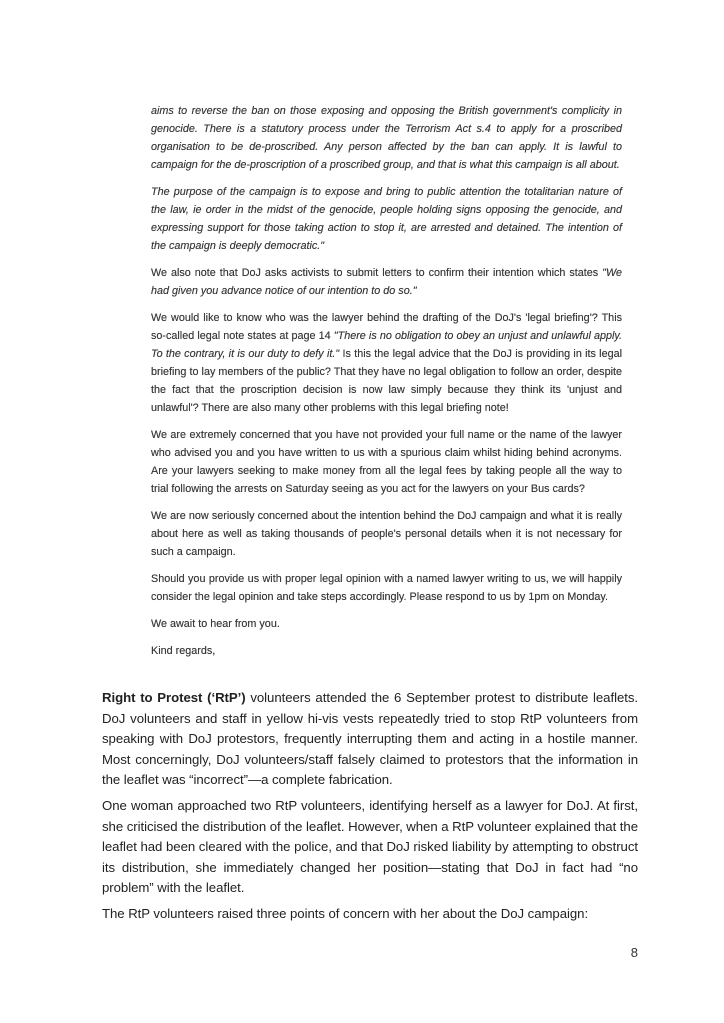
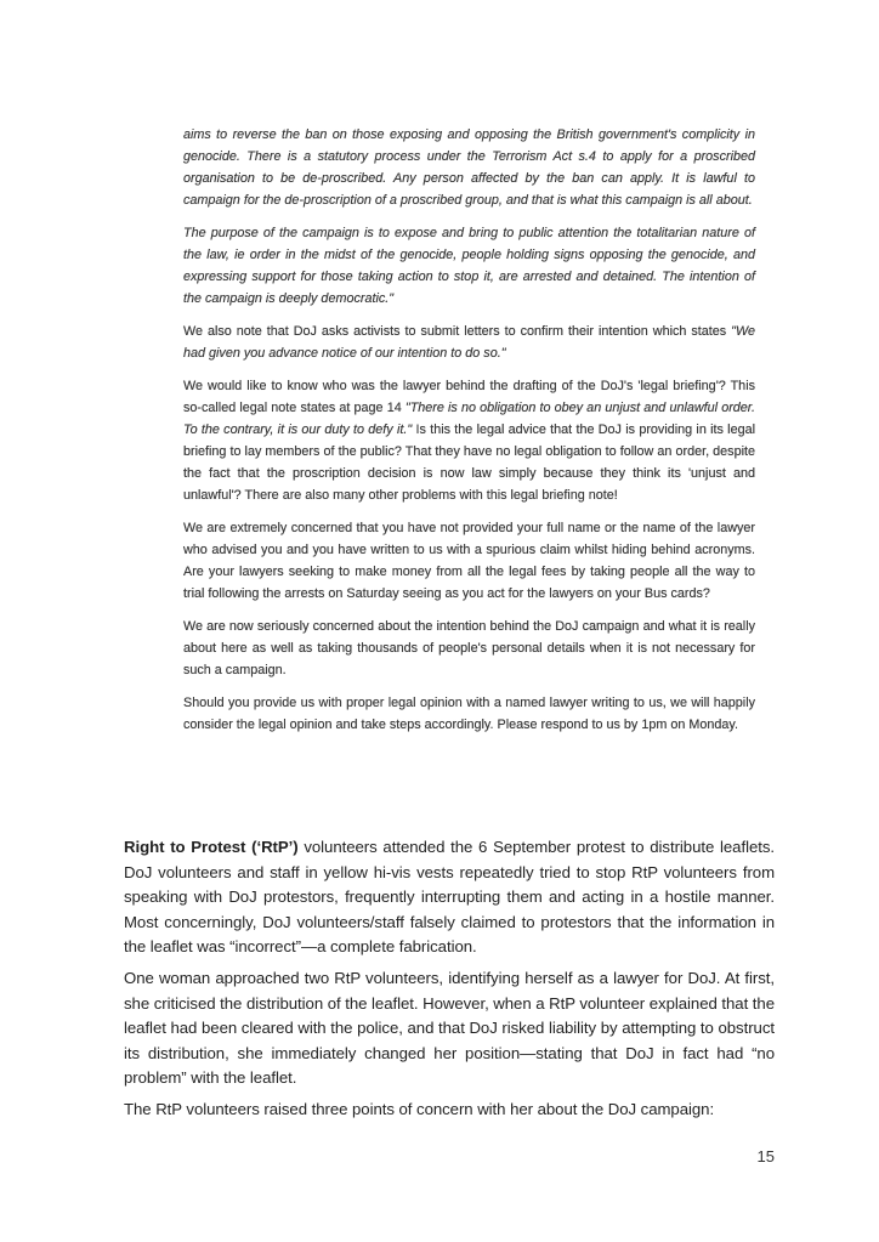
  aims to reverse the ban on those exposing and opposing the British government's complicity in genocide. There is a statutory process under the Terrorism Act s.4 to apply for a proscribed organisation to be de-proscribed. Any person affected by the ban can apply. It is lawful to campaign for the de-proscription of a proscribed group, and that is what this campaign is all about.
  The purpose of the campaign is to expose and bring to public attention the totalitarian nature of the law, ie order in the midst of the genocide, people holding signs opposing the genocide, and expressing support for those taking action to stop it, are arrested and detained. The intention of the campaign is deeply democratic."
  We also note that DoJ asks activists to submit letters to confirm their intention which states "We had given you advance notice of our intention to do so."
- We would like to know who was the lawyer behind the drafting of the DoJ's 'legal briefing'? This so-called legal note states at page 14 "There is no obligation to obey an unjust and unlawful apply. To the contrary, it is our duty to defy it." Is this the legal advice that the DoJ is providing in its legal briefing to lay members of the public? That they have no legal obligation to follow an order, despite the fact that the proscription decision is now law simply because they think its 'unjust and unlawful'? There are also many other problems with this legal briefing note!
+ We would like to know who was the lawyer behind the drafting of the DoJ's 'legal briefing'? This so-called legal note states at page 14 "There is no obligation to obey an unjust and unlawful order. To the contrary, it is our duty to defy it." Is this the legal advice that the DoJ is providing in its legal briefing to lay members of the public? That they have no legal obligation to follow an order, despite the fact that the proscription decision is now law simply because they think its 'unjust and unlawful'? There are also many other problems with this legal briefing note!
  We are extremely concerned that you have not provided your full name or the name of the lawyer who advised you and you have written to us with a spurious claim whilst hiding behind acronyms. Are your lawyers seeking to make money from all the legal fees by taking people all the way to trial following the arrests on Saturday seeing as you act for the lawyers on your Bus cards?
  We are now seriously concerned about the intention behind the DoJ campaign and what it is really about here as well as taking thousands of people's personal details when it is not necessary for such a campaign.
  Should you provide us with proper legal opinion with a named lawyer writing to us, we will happily consider the legal opinion and take steps accordingly. Please respond to us by 1pm on Monday.
- We await to hear from you.
- Kind regards,
  Right to Protest (‘RtP’) volunteers attended the 6 September protest to distribute leaflets. DoJ volunteers and staff in yellow hi-vis vests repeatedly tried to stop RtP volunteers from speaking with DoJ protestors, frequently interrupting them and acting in a hostile manner. Most concerningly, DoJ volunteers/staff falsely claimed to protestors that the information in the leaflet was “incorrect”—a complete fabrication.
  One woman approached two RtP volunteers, identifying herself as a lawyer for DoJ. At first, she criticised the distribution of the leaflet. However, when a RtP volunteer explained that the leaflet had been cleared with the police, and that DoJ risked liability by attempting to obstruct its distribution, she immediately changed her position—stating that DoJ in fact had “no problem” with the leaflet.
  The RtP volunteers raised three points of concern with her about the DoJ campaign:
- 8
+ 15
